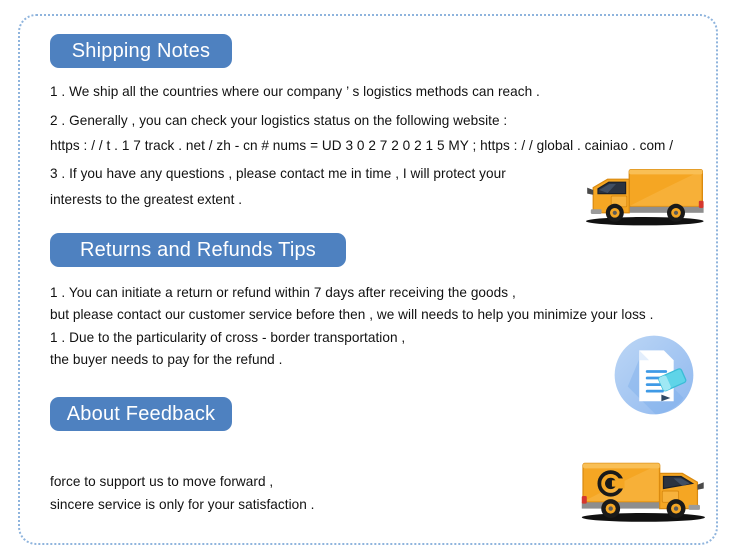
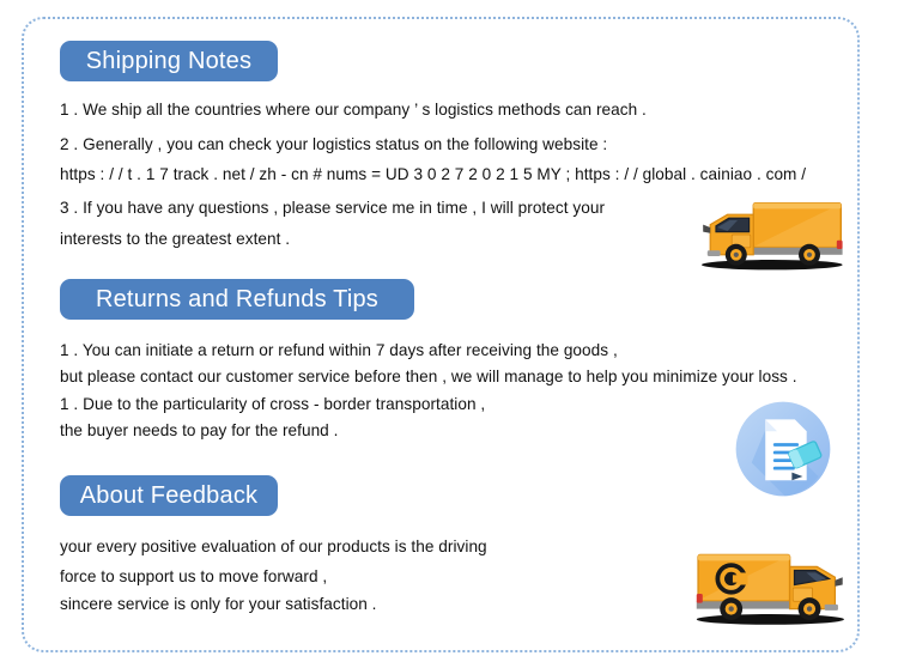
  Shipping Notes
  1 . We ship all the countries where our company ’ s logistics methods can reach .
  2 . Generally , you can check your logistics status on the following website :
  https : / / t . 1 7 track . net / zh - cn # nums = UD 3 0 2 7 2 0 2 1 5 MY ; https : / / global . cainiao . com /
- 3 . If you have any questions , please contact me in time , I will protect your
+ 3 . If you have any questions , please service me in time , I will protect your
  interests to the greatest extent .
  Returns and Refunds Tips
  1 . You can initiate a return or refund within 7 days after receiving the goods ,
- but please contact our customer service before then , we will needs to help you minimize your loss .
+ but please contact our customer service before then , we will manage to help you minimize your loss .
  1 . Due to the particularity of cross - border transportation ,
  the buyer needs to pay for the refund .
  About Feedback
+ your every positive evaluation of our products is the driving
  force to support us to move forward ,
  sincere service is only for your satisfaction .
